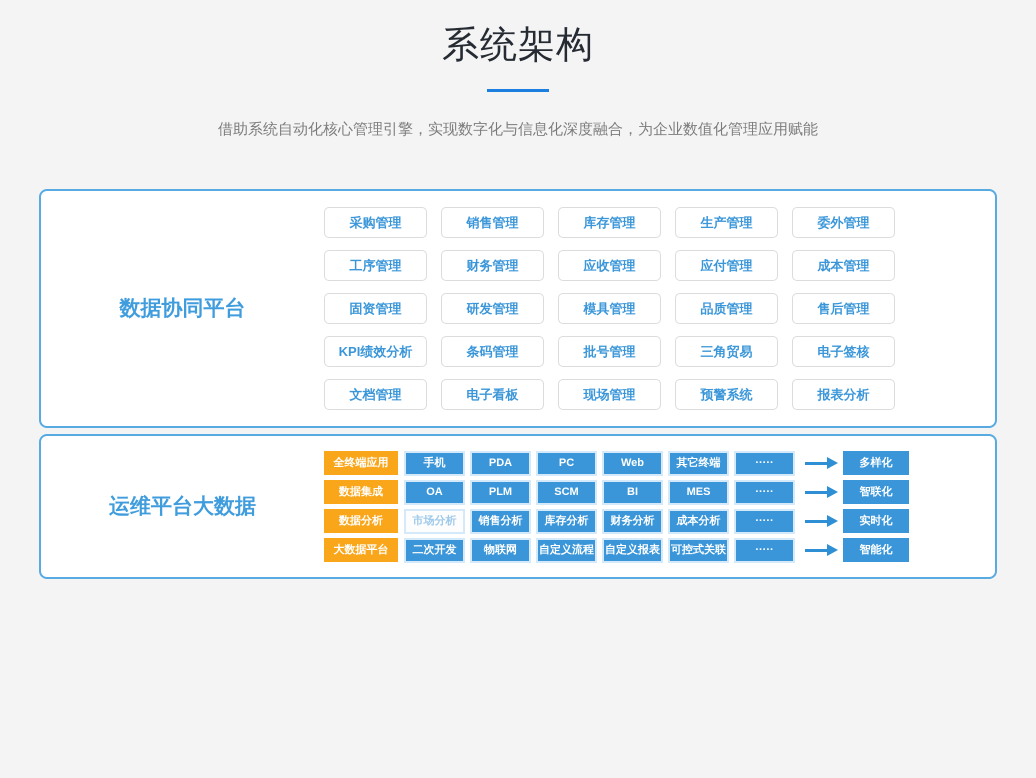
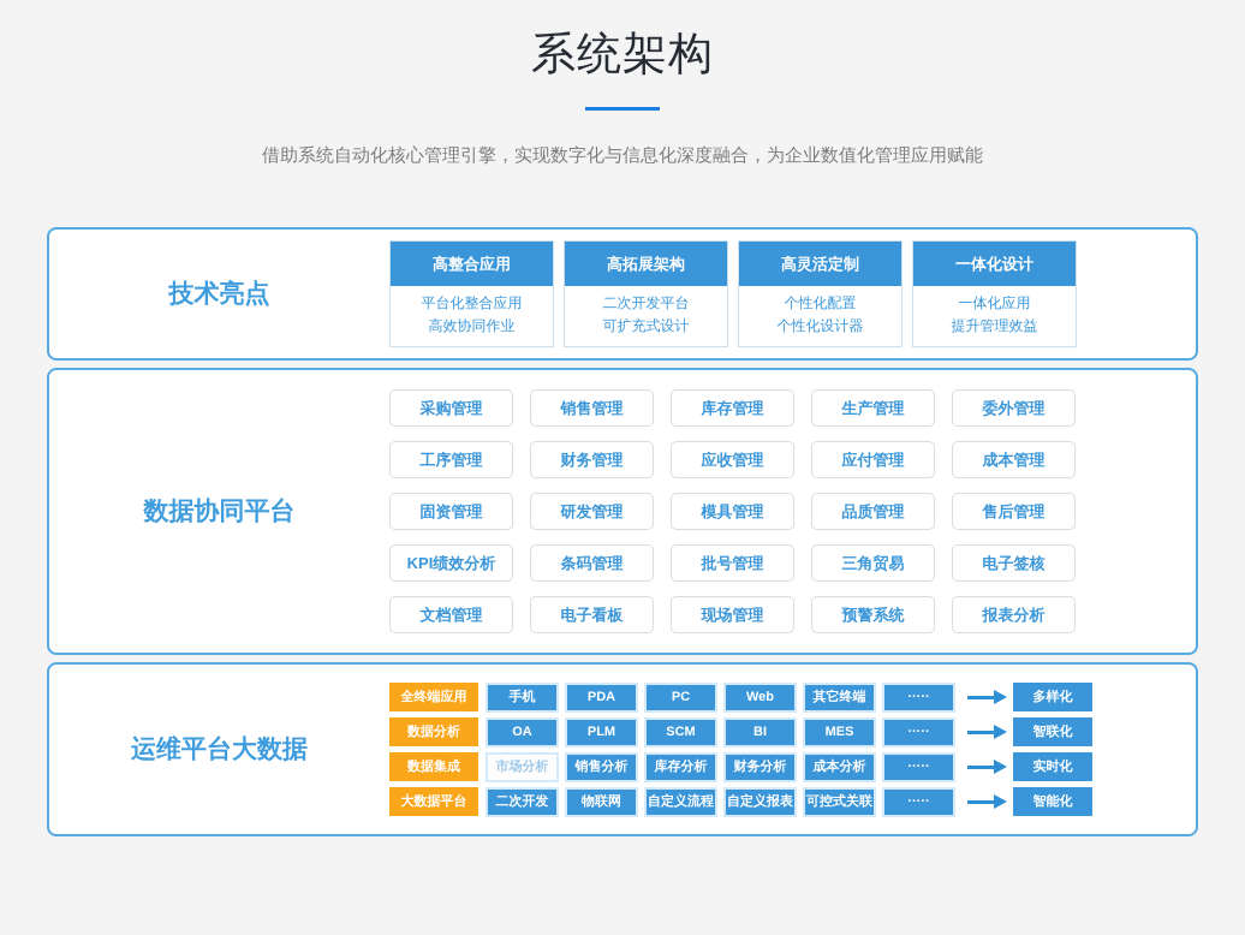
  系统架构
  借助系统自动化核心管理引擎，实现数字化与信息化深度融合，为企业数值化管理应用赋能
+ 技术亮点
+ 高整合应用
+ 平台化整合应用
+ 高效协同作业
+ 高拓展架构
+ 二次开发平台
+ 可扩充式设计
+ 高灵活定制
+ 个性化配置
+ 个性化设计器
+ 一体化设计
+ 一体化应用
+ 提升管理效益
  数据协同平台
  采购管理
  销售管理
  库存管理
  生产管理
  委外管理
  工序管理
  财务管理
  应收管理
  应付管理
  成本管理
  固资管理
  研发管理
  模具管理
  品质管理
  售后管理
  KPI绩效分析
  条码管理
  批号管理
  三角贸易
  电子签核
  文档管理
  电子看板
  现场管理
  预警系统
  报表分析
  运维平台大数据
  全终端应用
  手机
  PDA
  PC
  Web
  其它终端
  ·····
  多样化
- 数据集成
+ 数据分析
  OA
  PLM
  SCM
  BI
  MES
  ·····
  智联化
- 数据分析
+ 数据集成
  市场分析
  销售分析
  库存分析
  财务分析
  成本分析
  ·····
  实时化
  大数据平台
  二次开发
  物联网
  自定义流程
  自定义报表
  可控式关联
  ·····
  智能化
